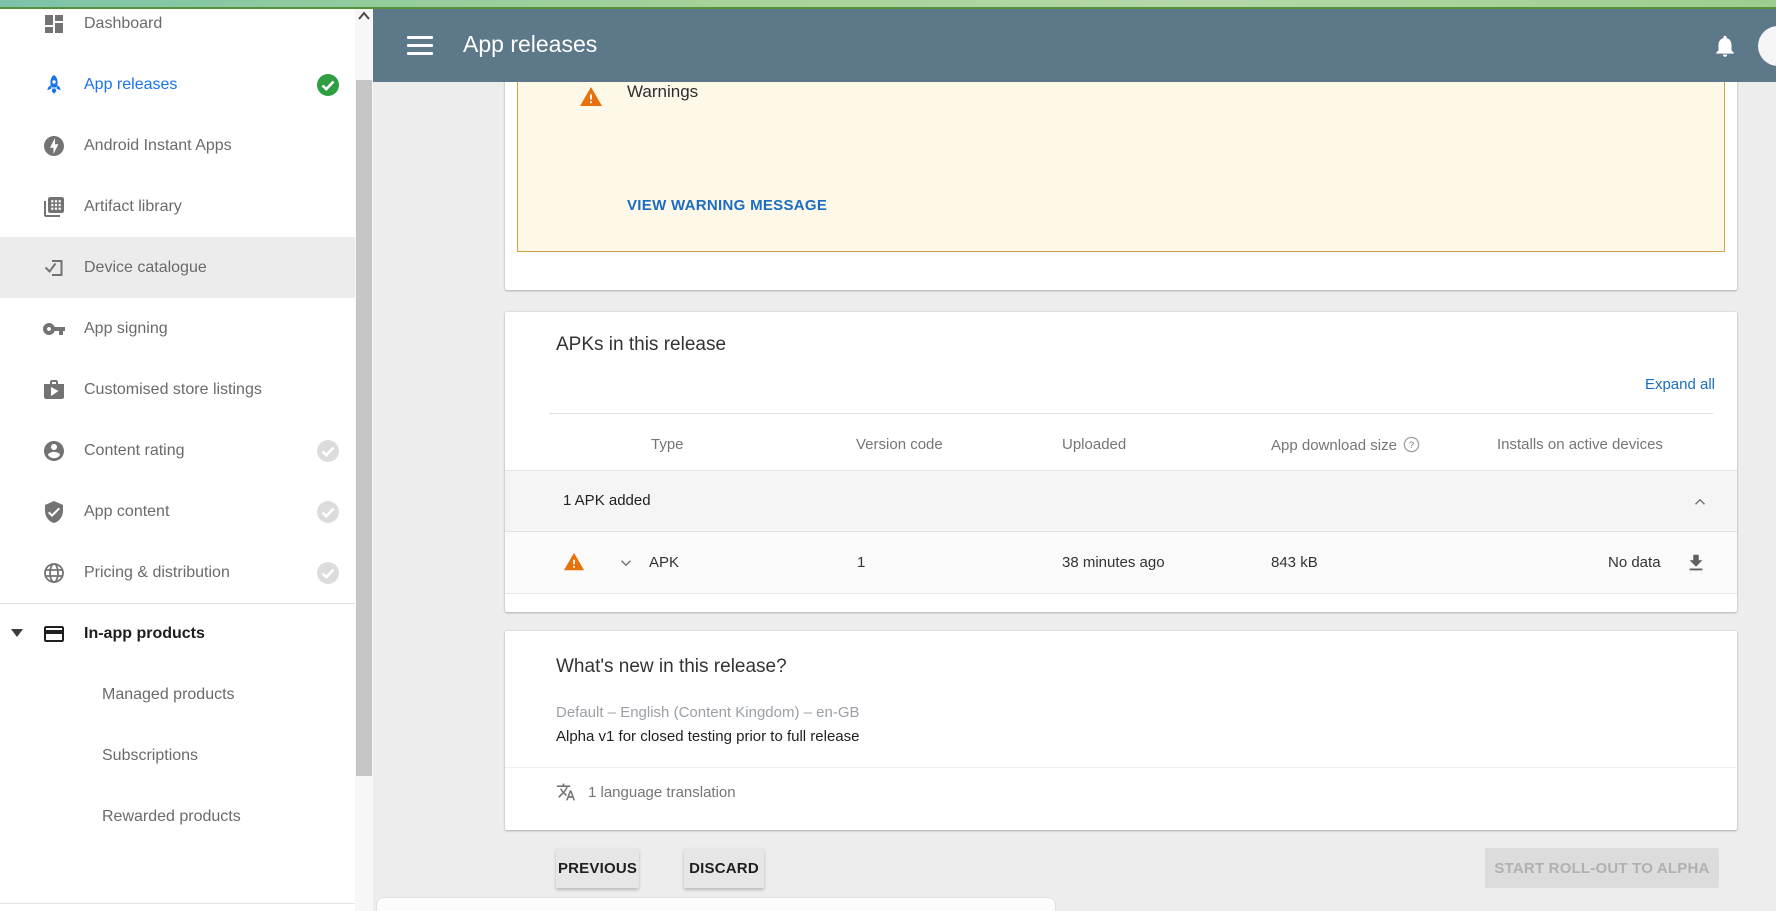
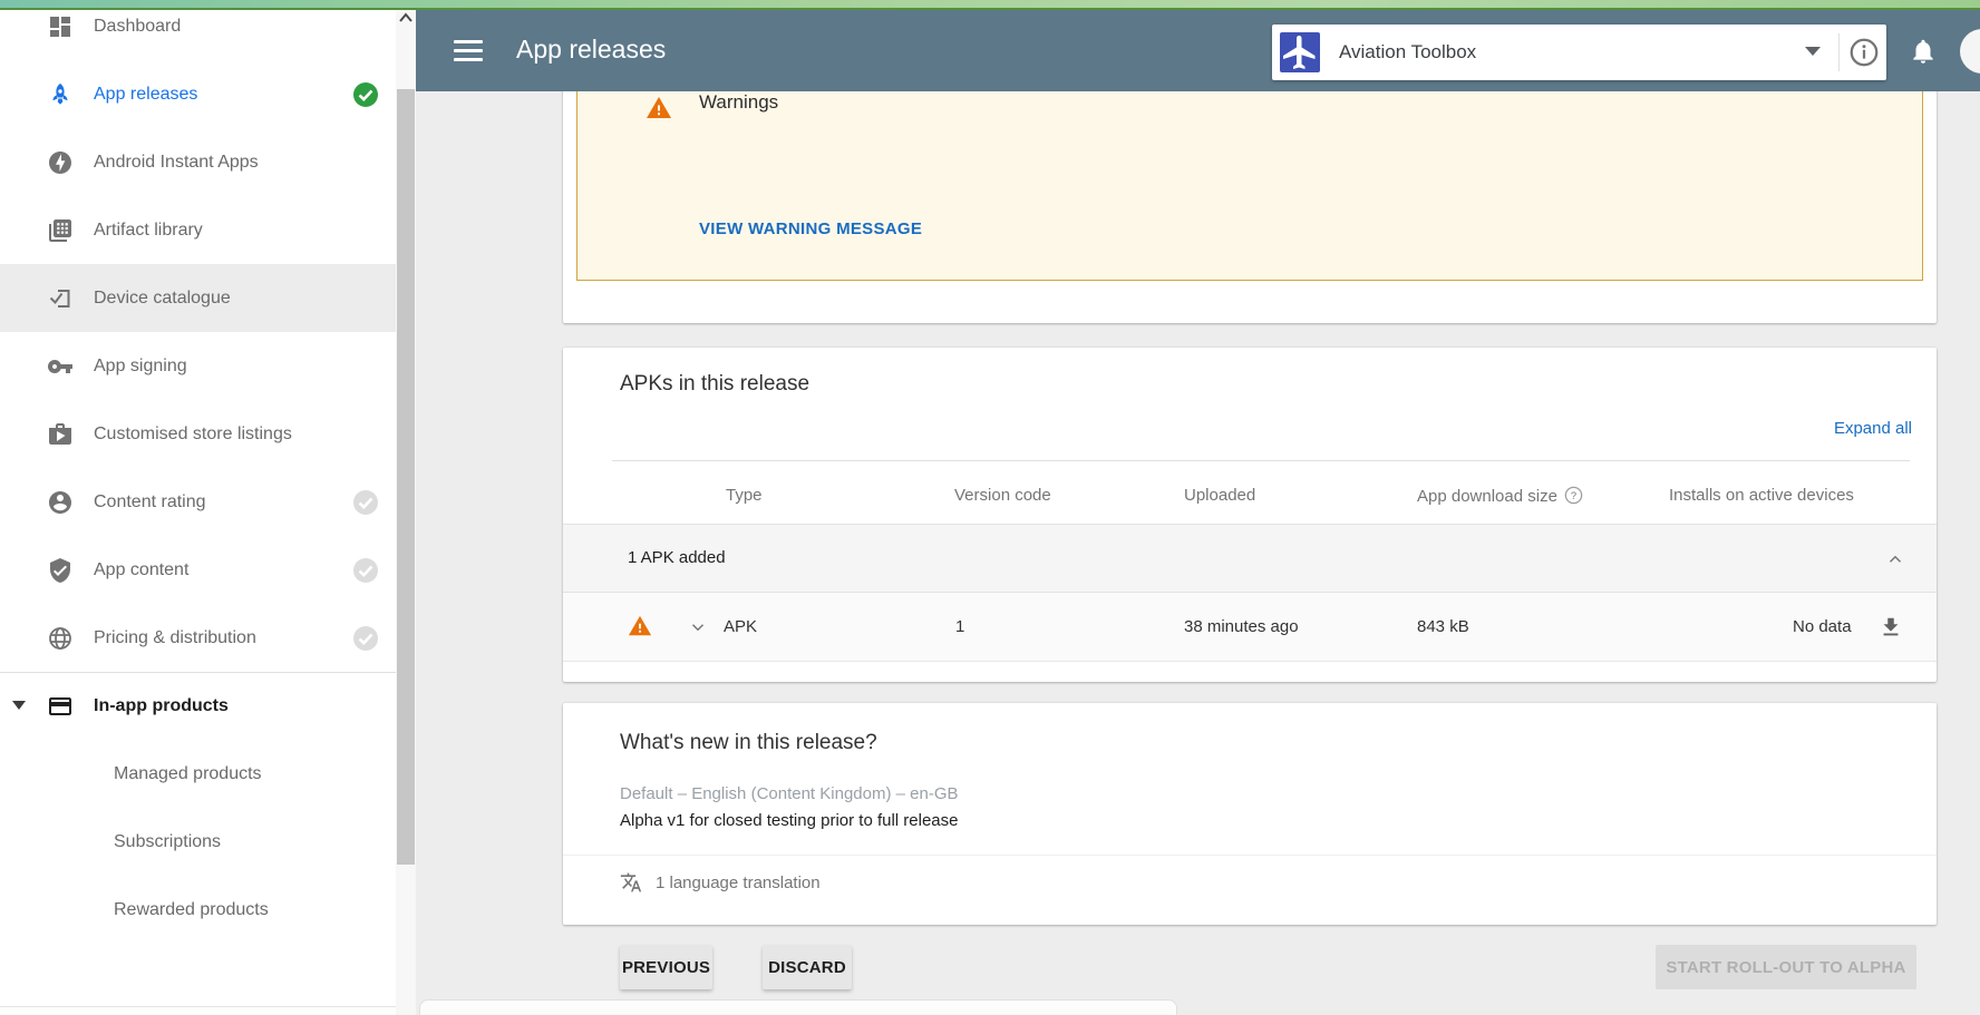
  Dashboard
  App releases
  Android Instant Apps
  Artifact library
  Device catalogue
  App signing
  Customised store listings
  Content rating
  App content
  Pricing & distribution
  In-app products
  Managed products
  Subscriptions
  Rewarded products
  App releases
+ Aviation Toolbox
  Warnings
  VIEW WARNING MESSAGE
  APKs in this release
  Expand all
  Type
  Version code
  Uploaded
  App download size
  ?
  Installs on active devices
  1 APK added
  APK
  1
  38 minutes ago
  843 kB
  No data
  What's new in this release?
  Default – English (Content Kingdom) – en-GB
  Alpha v1 for closed testing prior to full release
  1 language translation
  PREVIOUS
  DISCARD
  START ROLL-OUT TO ALPHA
